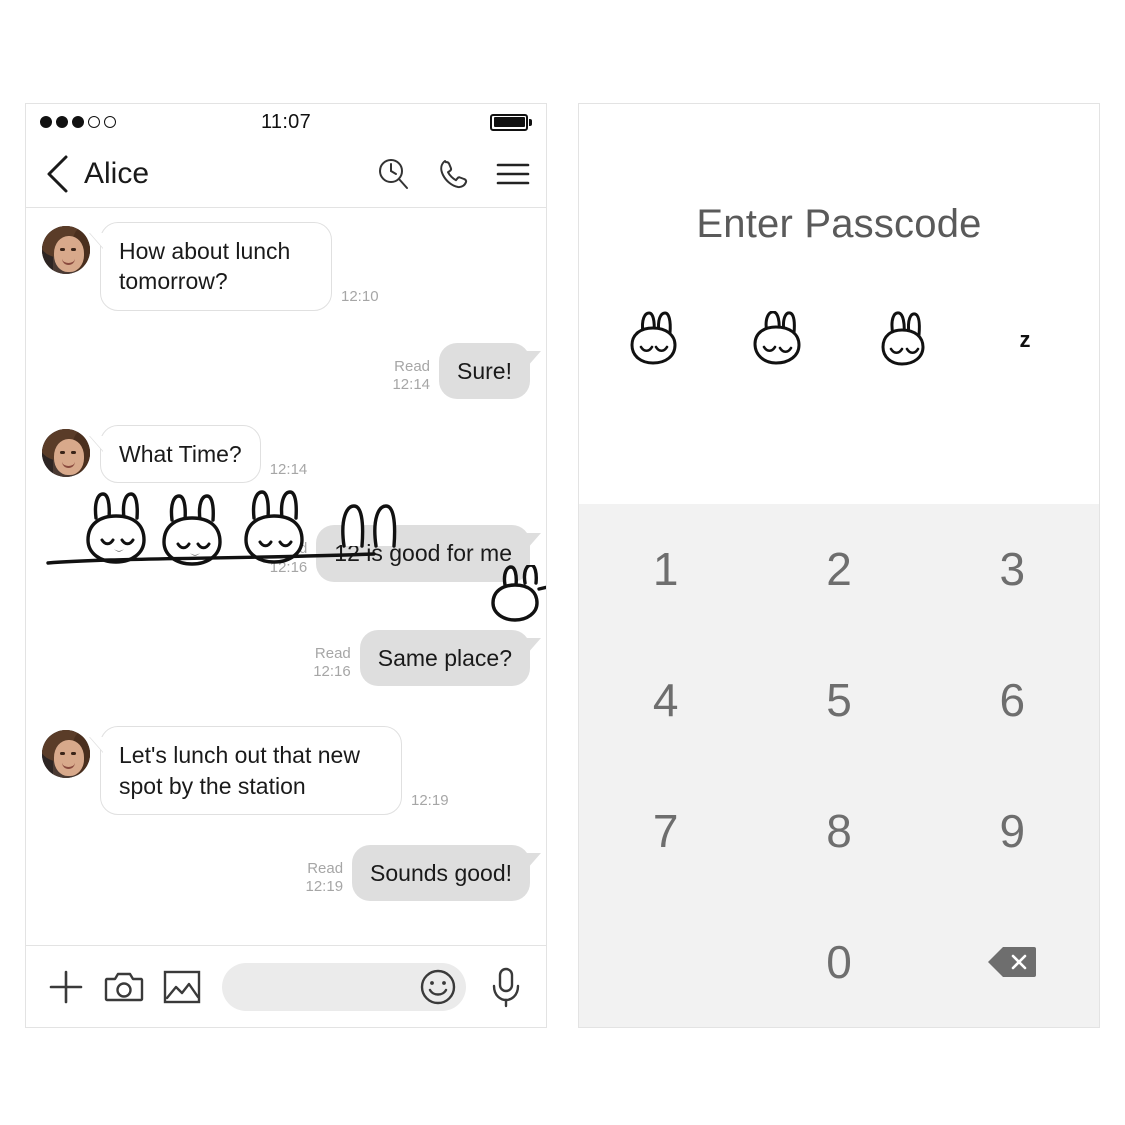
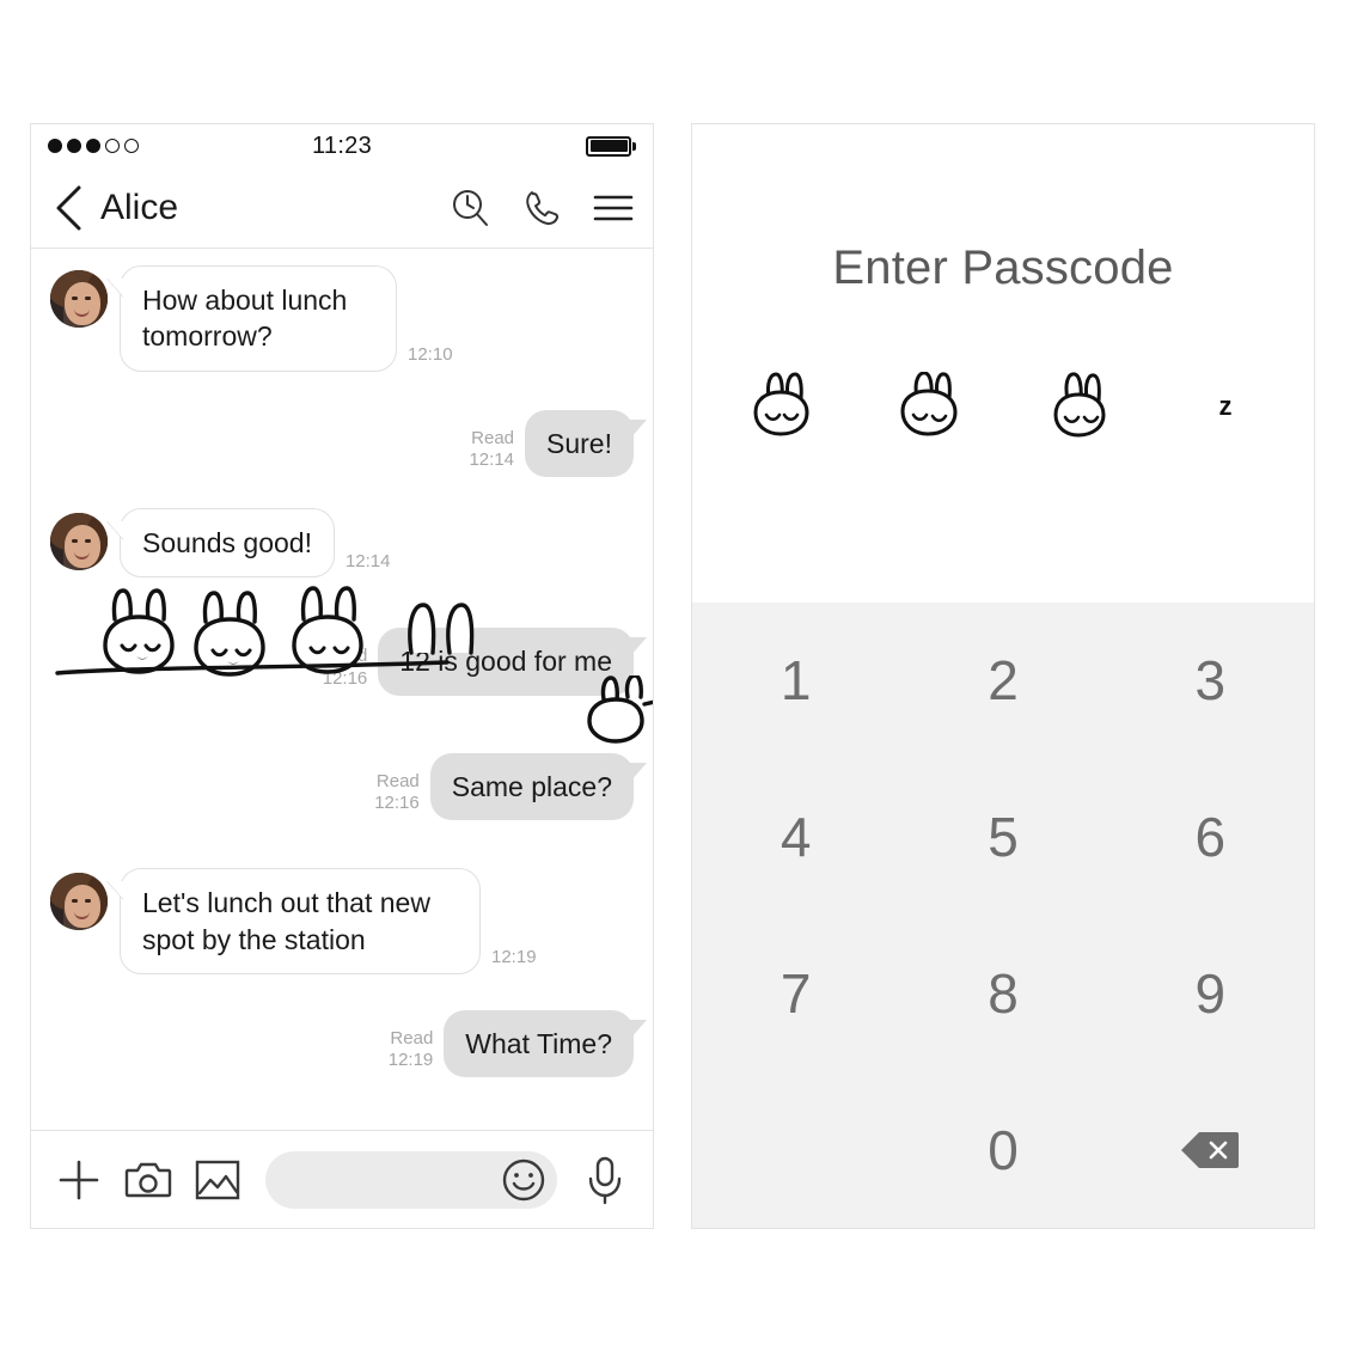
- 11:07
+ 11:23
  Alice
  How about lunch tomorrow?
  12:10
  Read
  12:14
  Sure!
- What Time?
+ Sounds good!
  12:14
  12:16
  s good for me
  Read
  12:16
  Same place?
  Let's lunch out that new spot by the station
  12:19
  Read
  12:19
- Sounds good!
+ What Time?
  Enter Passcode
  z
  1
  2
  3
  4
  5
  6
  7
  8
  9
  0
